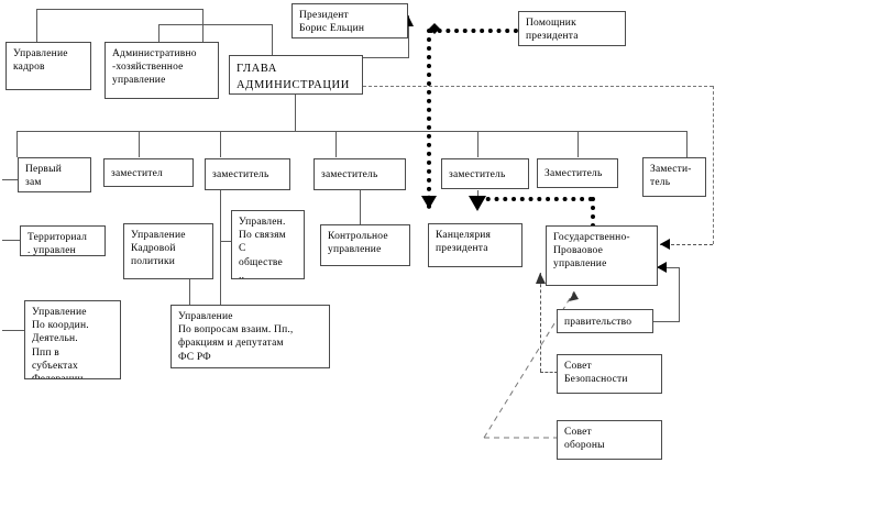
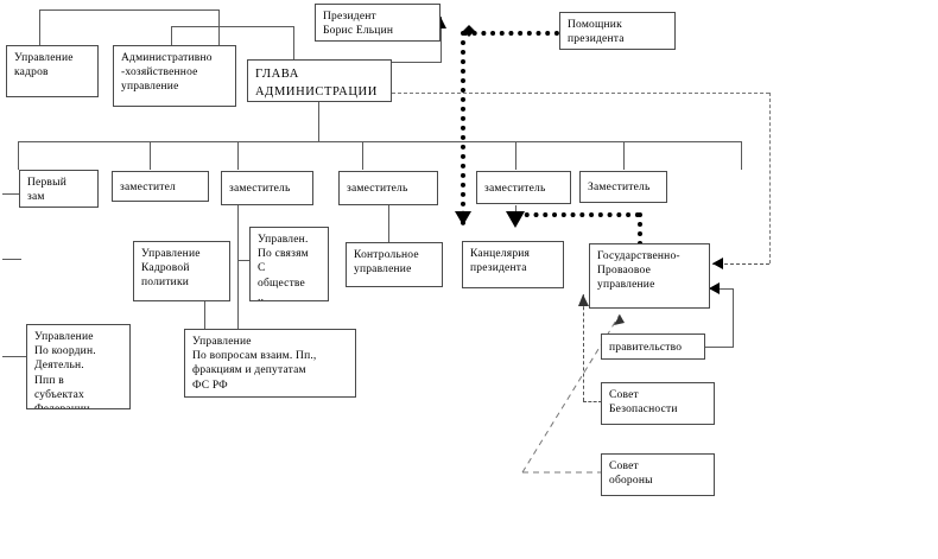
  Управление
  кадров
  Административно
  -хозяйственное
  управление
  Президент
  Борис Ельцин
  ГЛАВА
  АДМИНИСТРАЦИИ
  Помощник
  президента
  Первый
  зам
  заместител
  заместитель
  заместитель
  заместитель
  Заместитель
- Замести-
- тель
- Территориал
- . управлен
  Управление
  Кадровой
  политики
  Управлен.
  По связям
  С
  обществе
  ..
  Контрольное
  управление
  Канцелярия
  президента
  Государственно-
  Проваовое
  управление
  Управление
  По координ.
  Деятельн.
  Ппп в
  субъектах
  Управление
  По вопросам взаим. Пп.,
  фракциям и депутатам
  ФС РФ
  правительство
  Совет
  Безопасности
  Совет
  обороны
